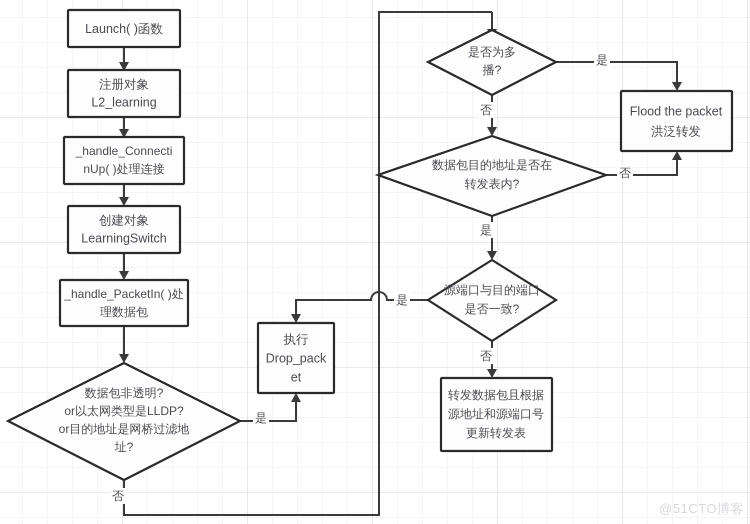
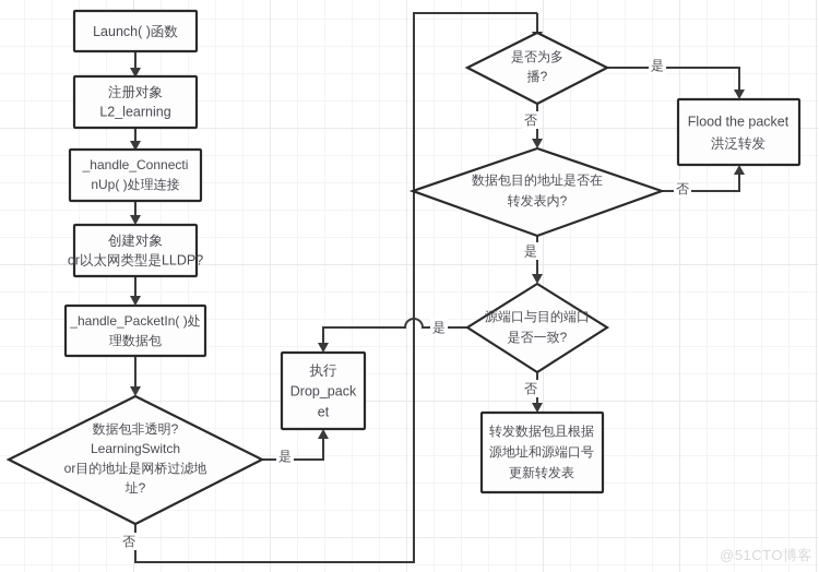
  Launch( )函数
  注册对象
  L2_learning
  _handle_Connecti
  nUp( )处理连接
  创建对象
- LearningSwitch
+ or以太网类型是LLDP?
  _handle_PacketIn( )处
  理数据包
  数据包非透明?
- or以太网类型是LLDP?
+ LearningSwitch
  or目的地址是网桥过滤地
  址?
  执行
  Drop_pack
  et
  是否为多
  播?
  Flood the packet
  洪泛转发
  数据包目的地址是否在
  转发表内?
  源端口与目的端口
  是否一致?
  转发数据包且根据
  源地址和源端口号
  更新转发表
  是
  否
  是
  否
  否
  是
  是
  否
  @51CTO博客
